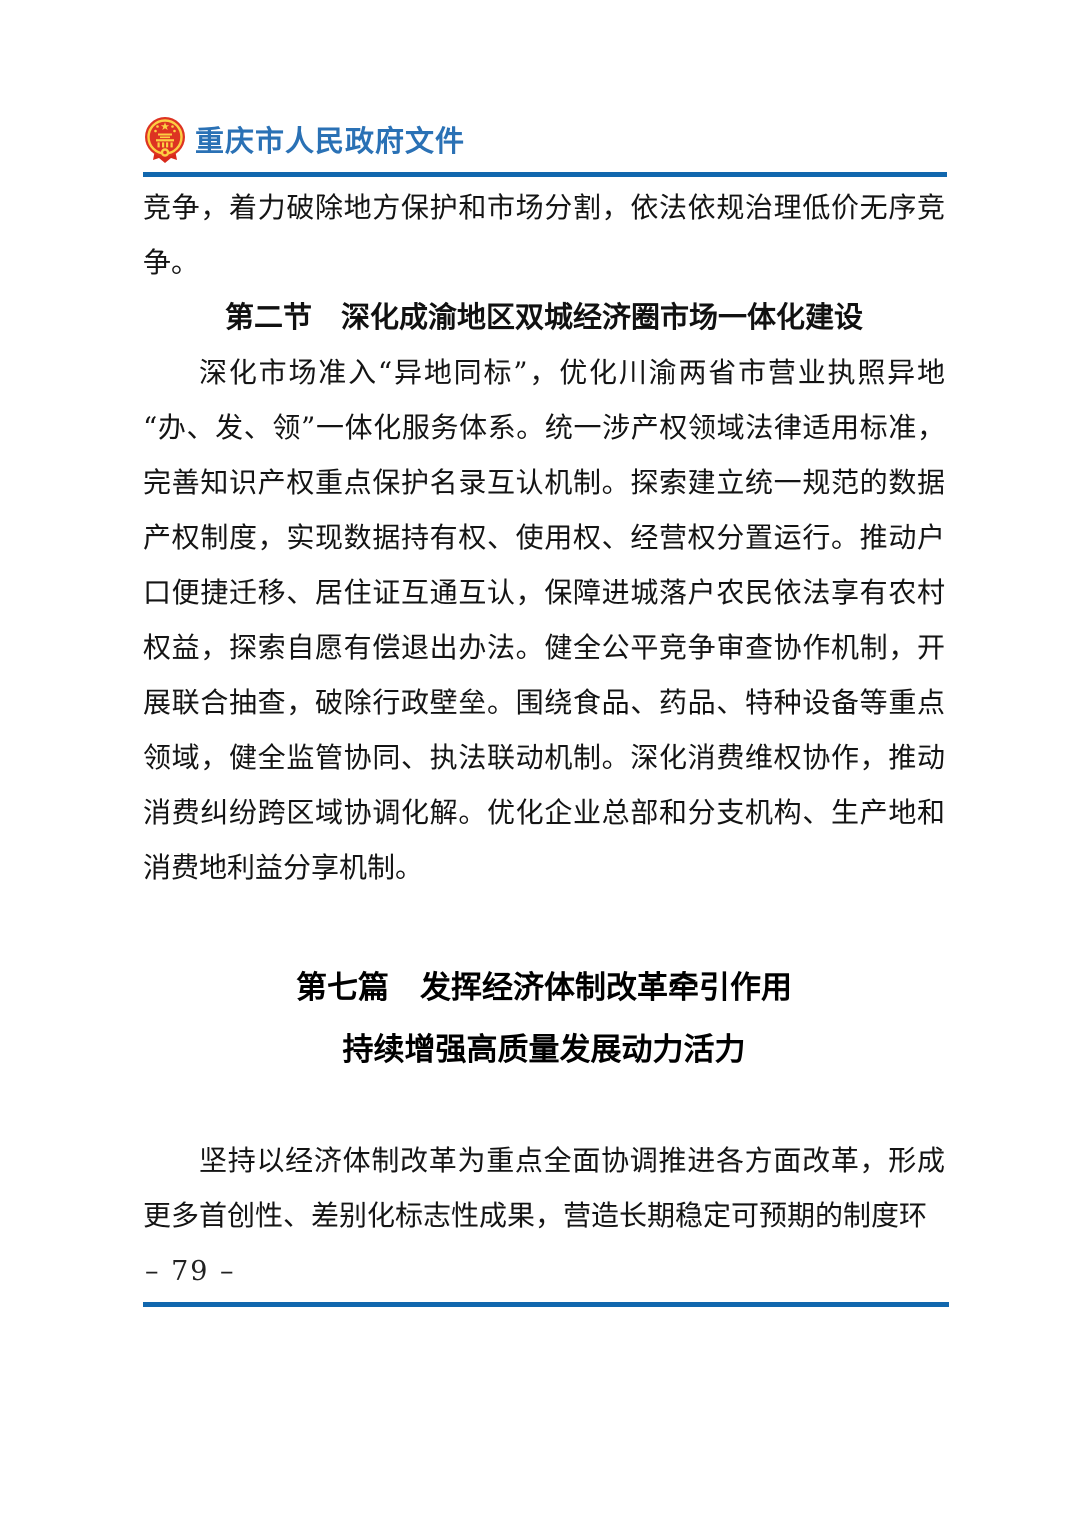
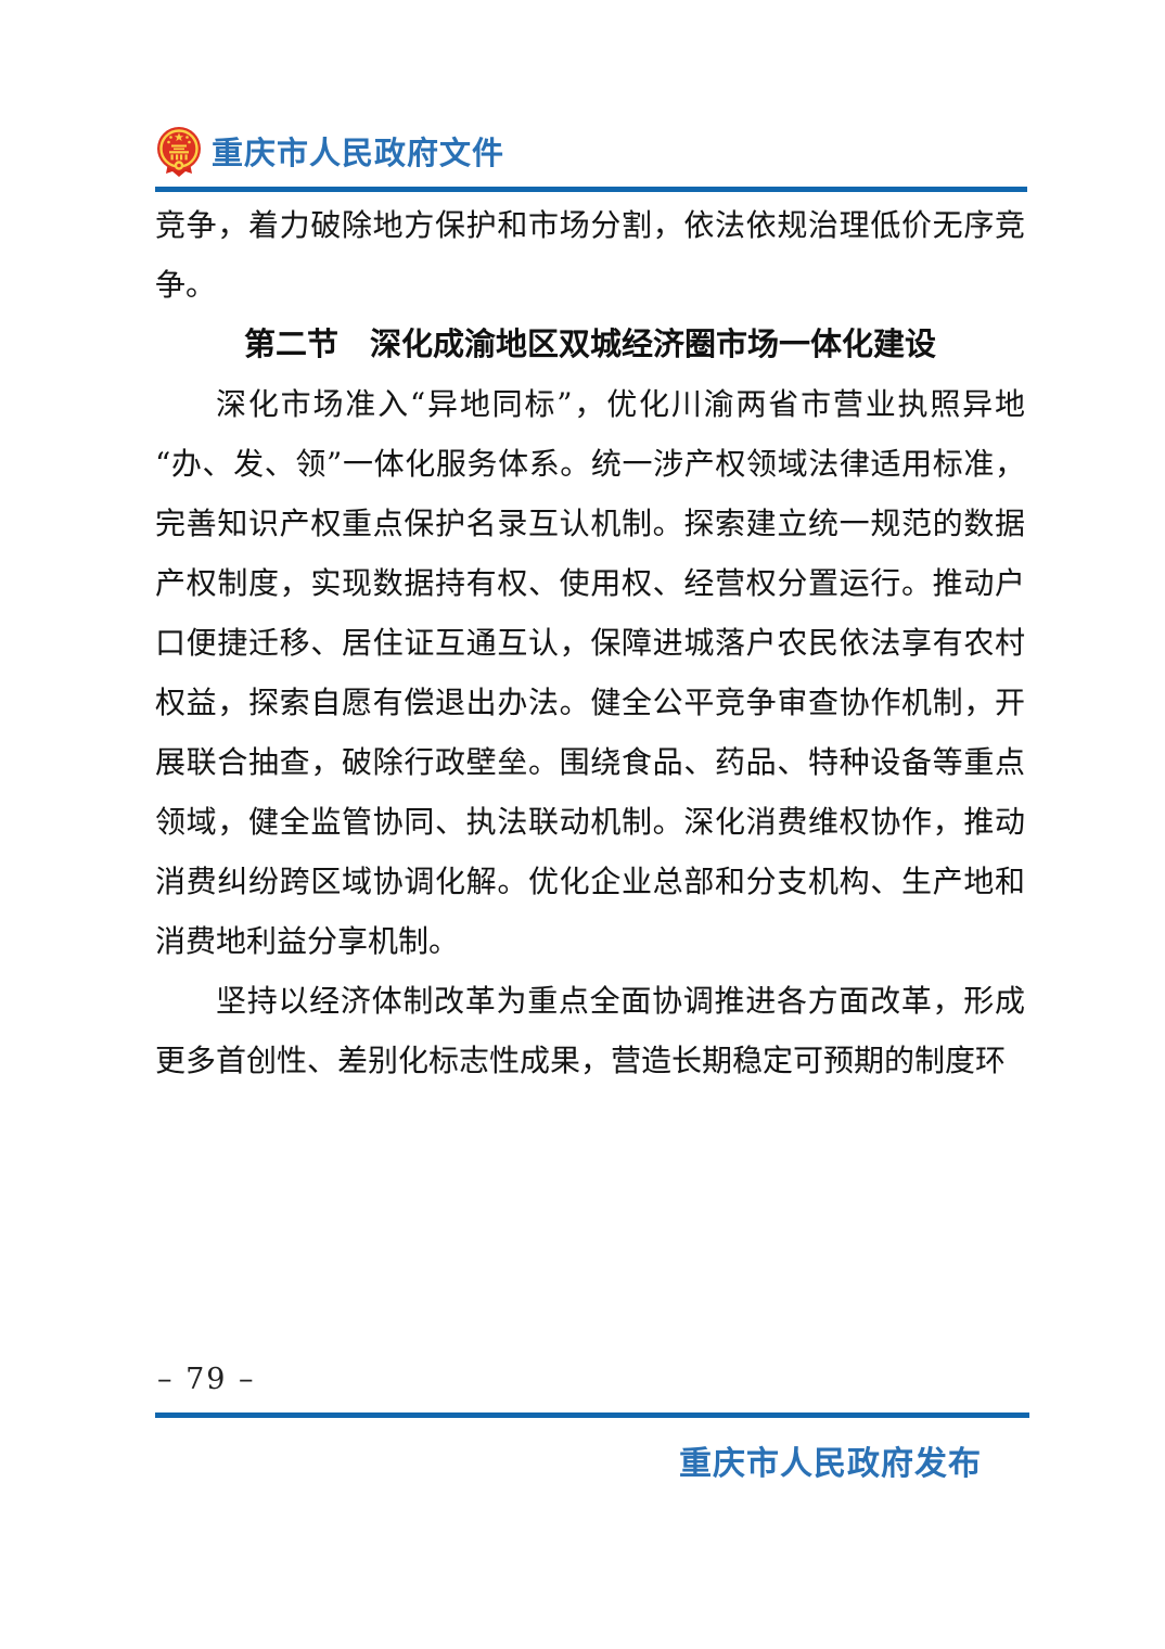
  重庆市人民政府文件
  竞争，着力破除地方保护和市场分割，依法依规治理低价无序竞争。
  第二节 深化成渝地区双城经济圈市场一体化建设
  深化市场准入“异地同标”，优化川渝两省市营业执照异地“办、发、领”一体化服务体系。统一涉产权领域法律适用标准，完善知识产权重点保护名录互认机制。探索建立统一规范的数据产权制度，实现数据持有权、使用权、经营权分置运行。推动户口便捷迁移、居住证互通互认，保障进城落户农民依法享有农村权益，探索自愿有偿退出办法。健全公平竞争审查协作机制，开展联合抽查，破除行政壁垒。围绕食品、药品、特种设备等重点领域，健全监管协同、执法联动机制。深化消费维权协作，推动消费纠纷跨区域协调化解。优化企业总部和分支机构、生产地和消费地利益分享机制。
- 第七篇 发挥经济体制改革牵引作用
- 持续增强高质量发展动力活力
  坚持以经济体制改革为重点全面协调推进各方面改革，形成更多首创性、差别化标志性成果，营造长期稳定可预期的制度环
  – 79 –
+ 重庆市人民政府发布
